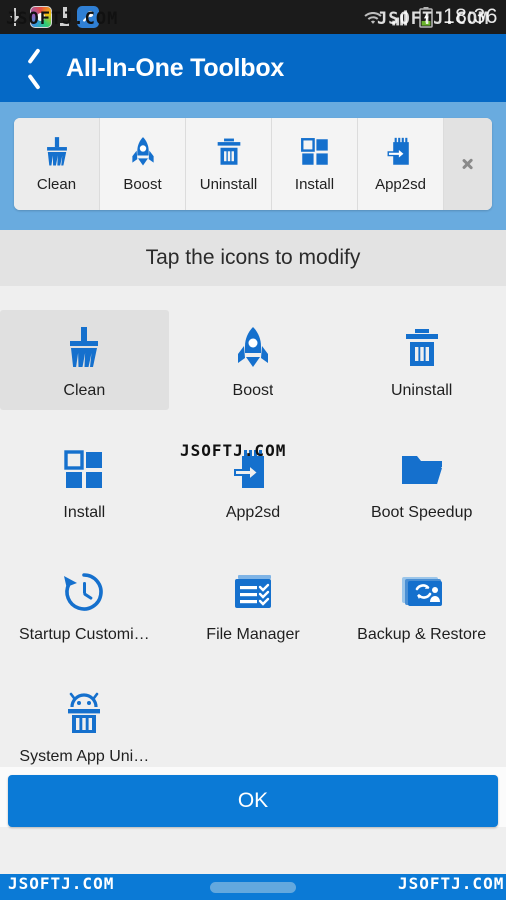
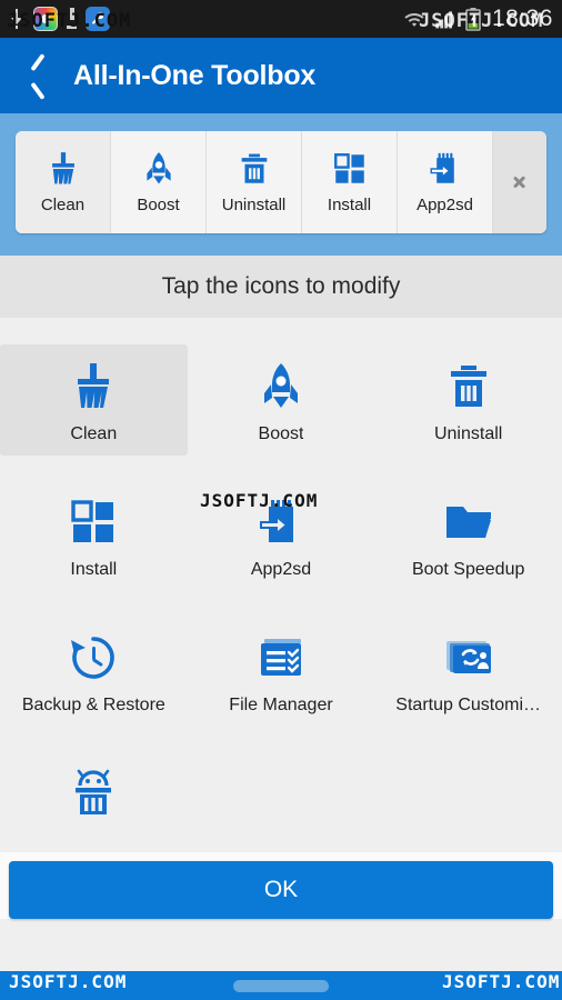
  18:36
  All-In-One Toolbox
  Clean
  Boost
  Uninstall
  Install
  App2sd
  Tap the icons to modify
  Clean
  Boost
  Uninstall
  Install
  App2sd
  Boot Speedup
- Startup Customi…
+ Backup & Restore
  File Manager
- Backup & Restore
+ Startup Customi…
- System App Uni…
  OK
  JSOFTJ.COM
  JSOFTJ.COM
  JSOFTJ.COM
  JSOFTJ.COM
  JSOFTJ.COM
